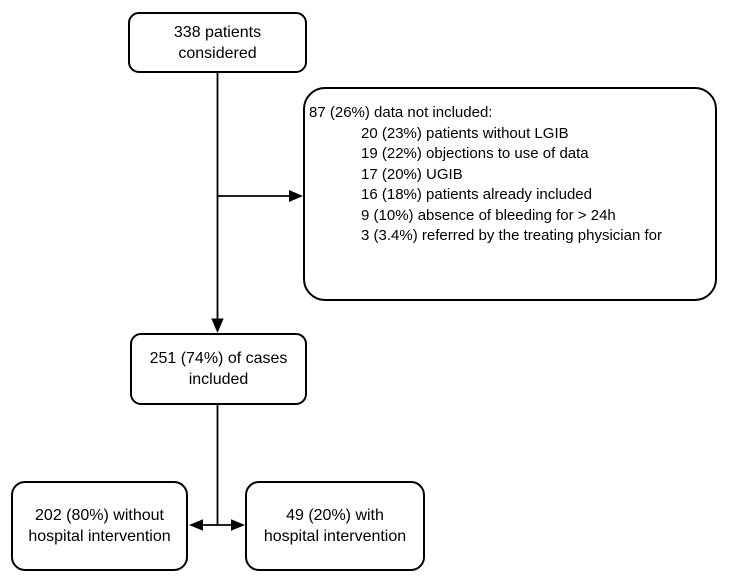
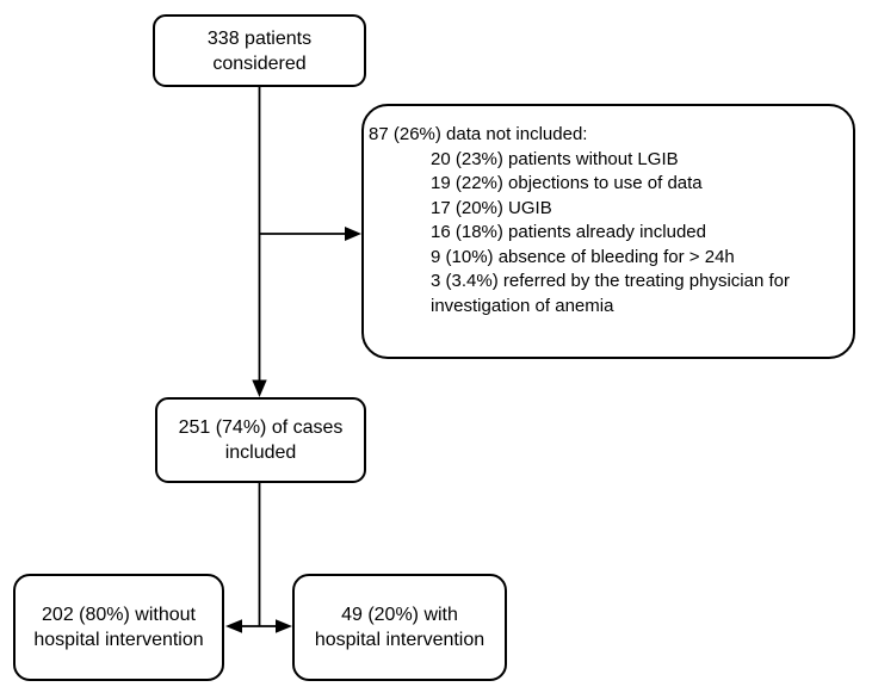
  338 patients
  considered
  87 (26%) data not included:
  20 (23%) patients without LGIB
  19 (22%) objections to use of data
  17 (20%) UGIB
  16 (18%) patients already included
  9 (10%) absence of bleeding for > 24h
  3 (3.4%) referred by the treating physician for
+ investigation of anemia
  251 (74%) of cases
  included
  202 (80%) without
  hospital intervention
  49 (20%) with
  hospital intervention
